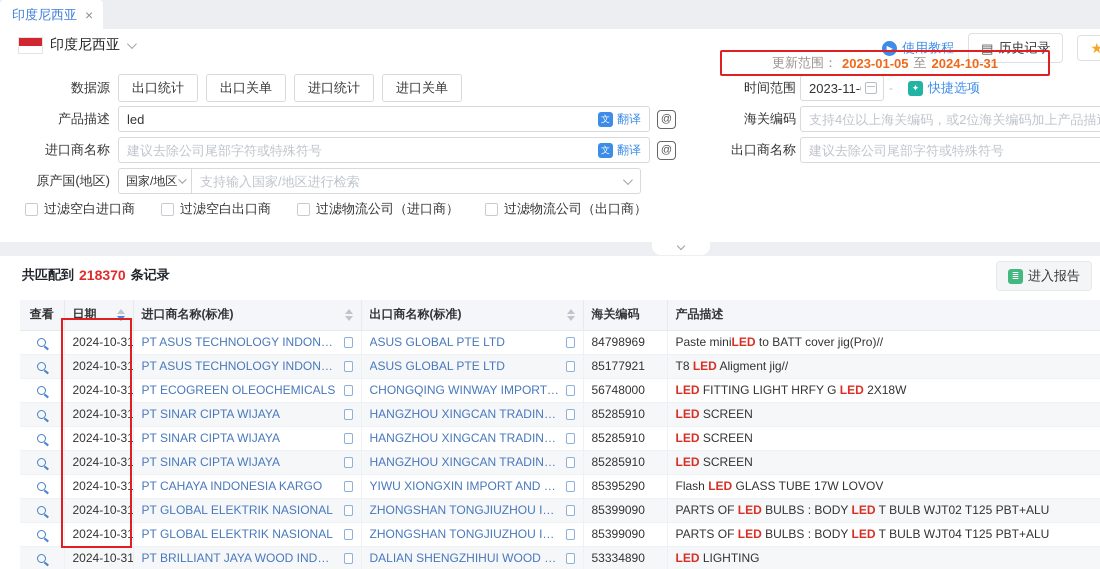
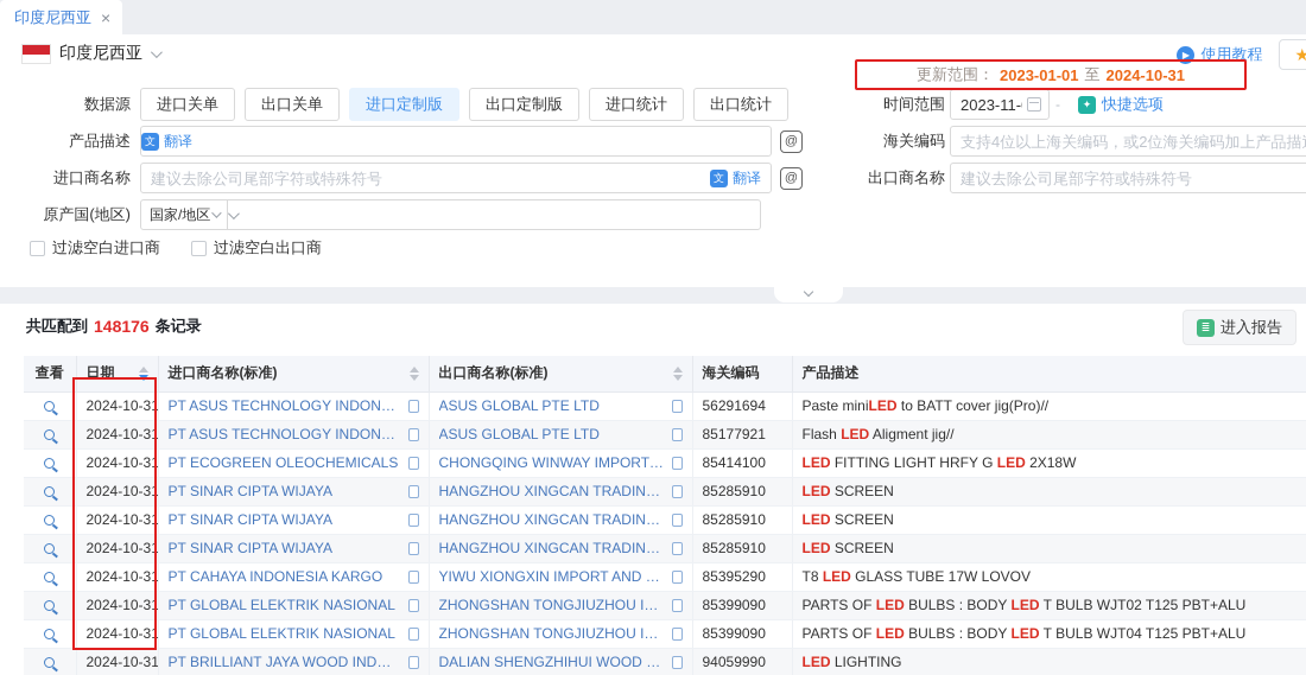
  印度尼西亚
  ×
  印度尼西亚
  ▶
  使用教程
- ▤
- 历史记录
  ★
  更新范围：
- 2023-01-05
+ 2023-01-01
  至
  2024-10-31
  数据源
- 出口统计
+ 进口关单
  出口关单
+ 进口定制版
+ 出口定制版
  进口统计
- 进口关单
+ 出口统计
  时间范围
  2023-11-
  -
  ✦
  快捷选项
  产品描述
- led
  文
  翻译
  @
  海关编码
  进口商名称
  建议去除公司尾部字符或特殊符号
  文
  翻译
  @
  出口商名称
  建议去除公司尾部字符或特殊符号
  原产国(地区)
  国家/地区
- 支持输入国家/地区进行检索
  过滤空白进口商
  过滤空白出口商
- 过滤物流公司（进口商）
- 过滤物流公司（出口商）
  共匹配到
- 218370
+ 148176
  条记录
  ≣
  进入报告
  查看	日期	进口商名称(标准)	出口商名称(标准)	海关编码	产品描述
- 	2024-10-31	PT ASUS TECHNOLOGY INDONES	ASUS GLOBAL PTE LTD	84798969	Paste miniLED to BATT cover jig(Pro)//
+ 	2024-10-31	PT ASUS TECHNOLOGY INDONES	ASUS GLOBAL PTE LTD	56291694	Paste miniLED to BATT cover jig(Pro)//
- 	2024-10-31	PT ASUS TECHNOLOGY INDONES	ASUS GLOBAL PTE LTD	85177921	T8 LED Aligment jig//
+ 	2024-10-31	PT ASUS TECHNOLOGY INDONES	ASUS GLOBAL PTE LTD	85177921	Flash LED Aligment jig//
- 	2024-10-31	PT ECOGREEN OLEOCHEMICALS	CHONGQING WINWAY IMPORT A	56748000	LED FITTING LIGHT HRFY G LED 2X18W
+ 	2024-10-31	PT ECOGREEN OLEOCHEMICALS	CHONGQING WINWAY IMPORT A	85414100	LED FITTING LIGHT HRFY G LED 2X18W
  	2024-10-31	PT SINAR CIPTA WIJAYA	HANGZHOU XINGCAN TRADING	85285910	LED SCREEN
  	2024-10-31	PT SINAR CIPTA WIJAYA	HANGZHOU XINGCAN TRADING	85285910	LED SCREEN
  	2024-10-31	PT SINAR CIPTA WIJAYA	HANGZHOU XINGCAN TRADING	85285910	LED SCREEN
- 	2024-10-31	PT CAHAYA INDONESIA KARGO	YIWU XIONGXIN IMPORT AND EX	85395290	Flash LED GLASS TUBE 17W LOVOV
+ 	2024-10-31	PT CAHAYA INDONESIA KARGO	YIWU XIONGXIN IMPORT AND EX	85395290	T8 LED GLASS TUBE 17W LOVOV
  	2024-10-31	PT GLOBAL ELEKTRIK NASIONAL	ZHONGSHAN TONGJIUZHOU INT	85399090	PARTS OF LED BULBS : BODY LED T BULB WJT02 T125 PBT+ALU
  	2024-10-31	PT GLOBAL ELEKTRIK NASIONAL	ZHONGSHAN TONGJIUZHOU INT	85399090	PARTS OF LED BULBS : BODY LED T BULB WJT04 T125 PBT+ALU
- 	2024-10-31	PT BRILLIANT JAYA WOOD INDUS	DALIAN SHENGZHIHUI WOOD IN	53334890	LED LIGHTING
+ 	2024-10-31	PT BRILLIANT JAYA WOOD INDUS	DALIAN SHENGZHIHUI WOOD IN	94059990	LED LIGHTING
